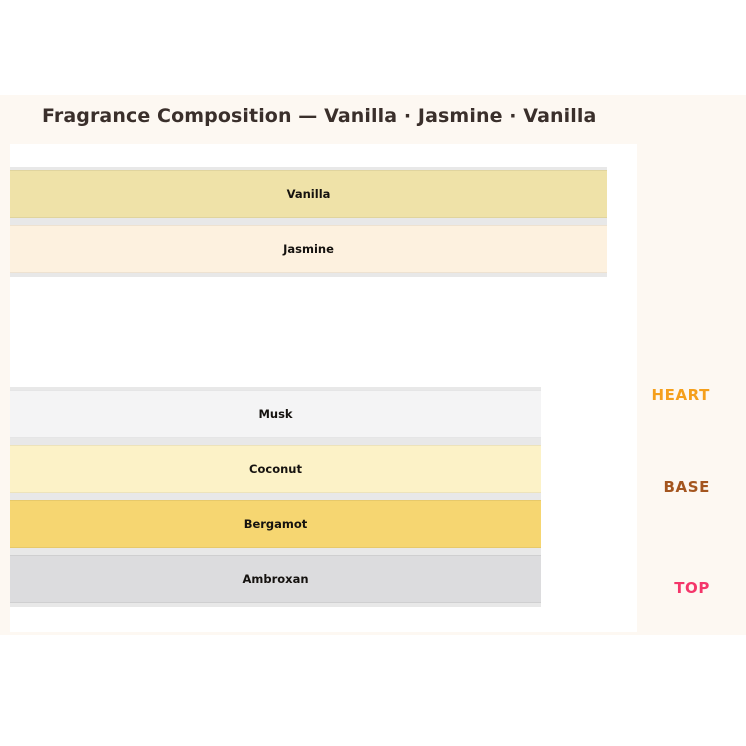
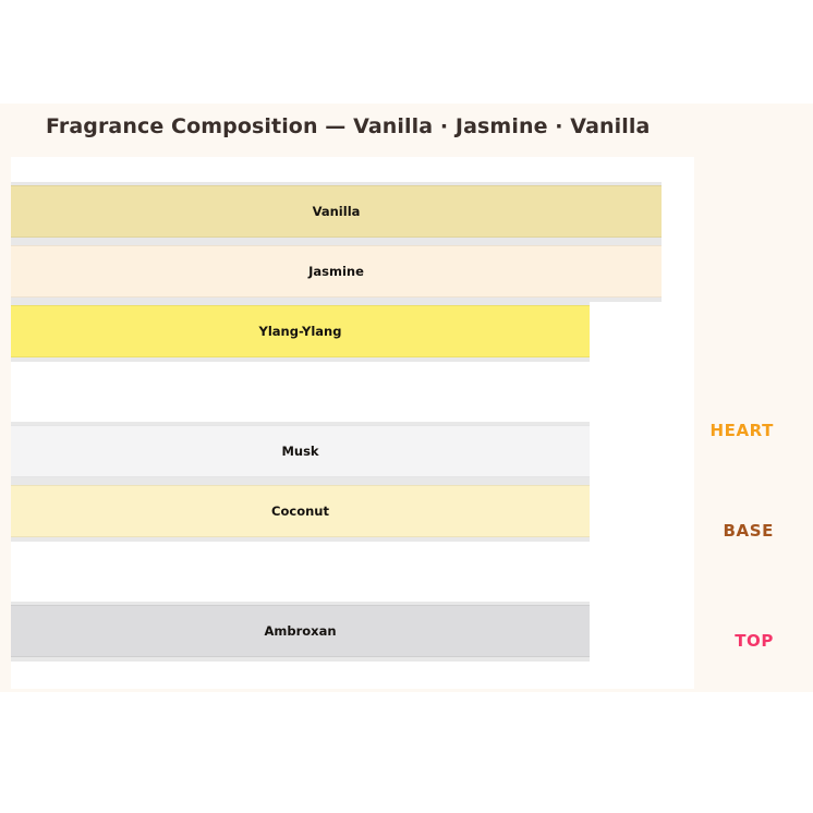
  Fragrance Composition — Vanilla · Jasmine · Vanilla
  Vanilla
  Jasmine
+ Ylang-Ylang
  Musk
  Coconut
- Bergamot
  Ambroxan
  HEART
  BASE
  TOP
